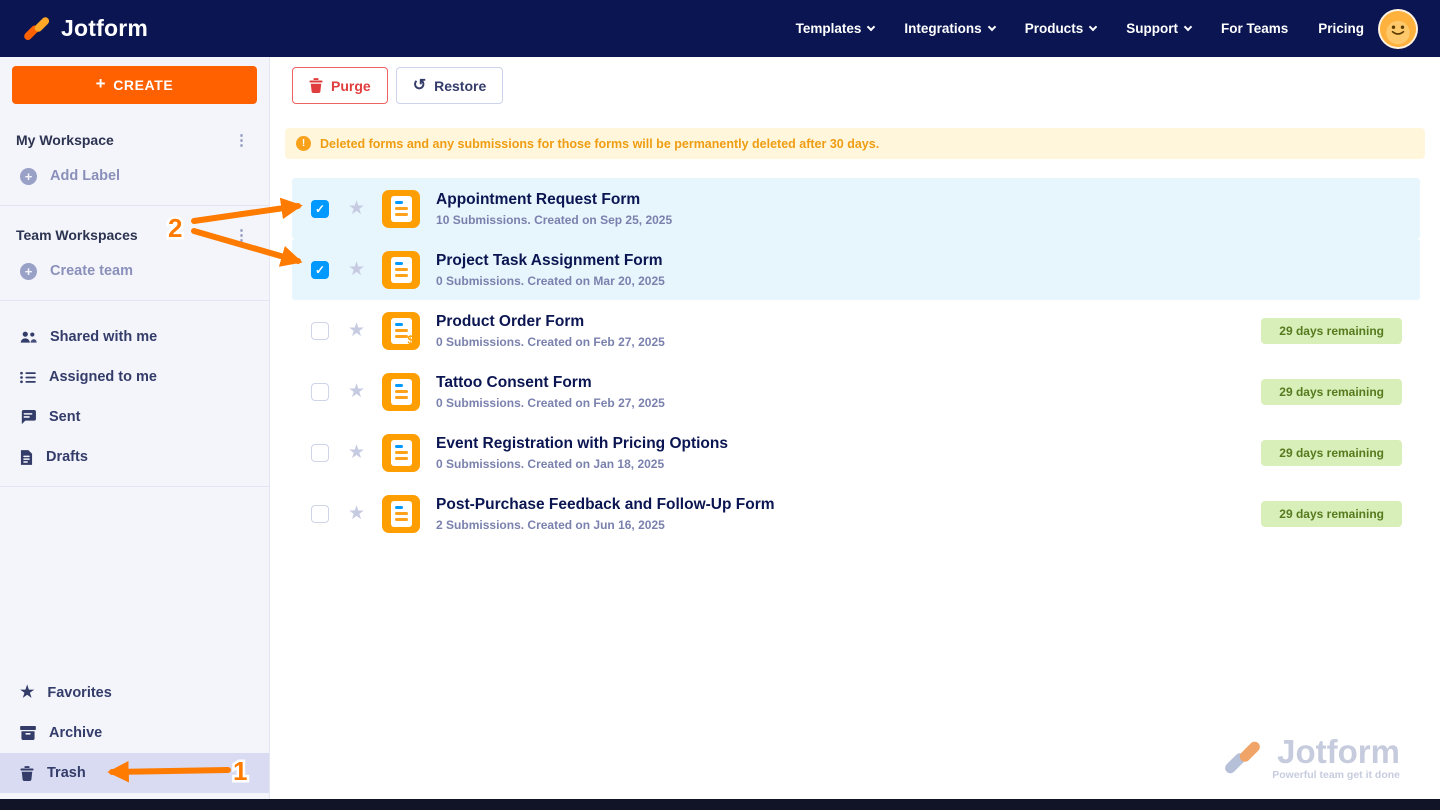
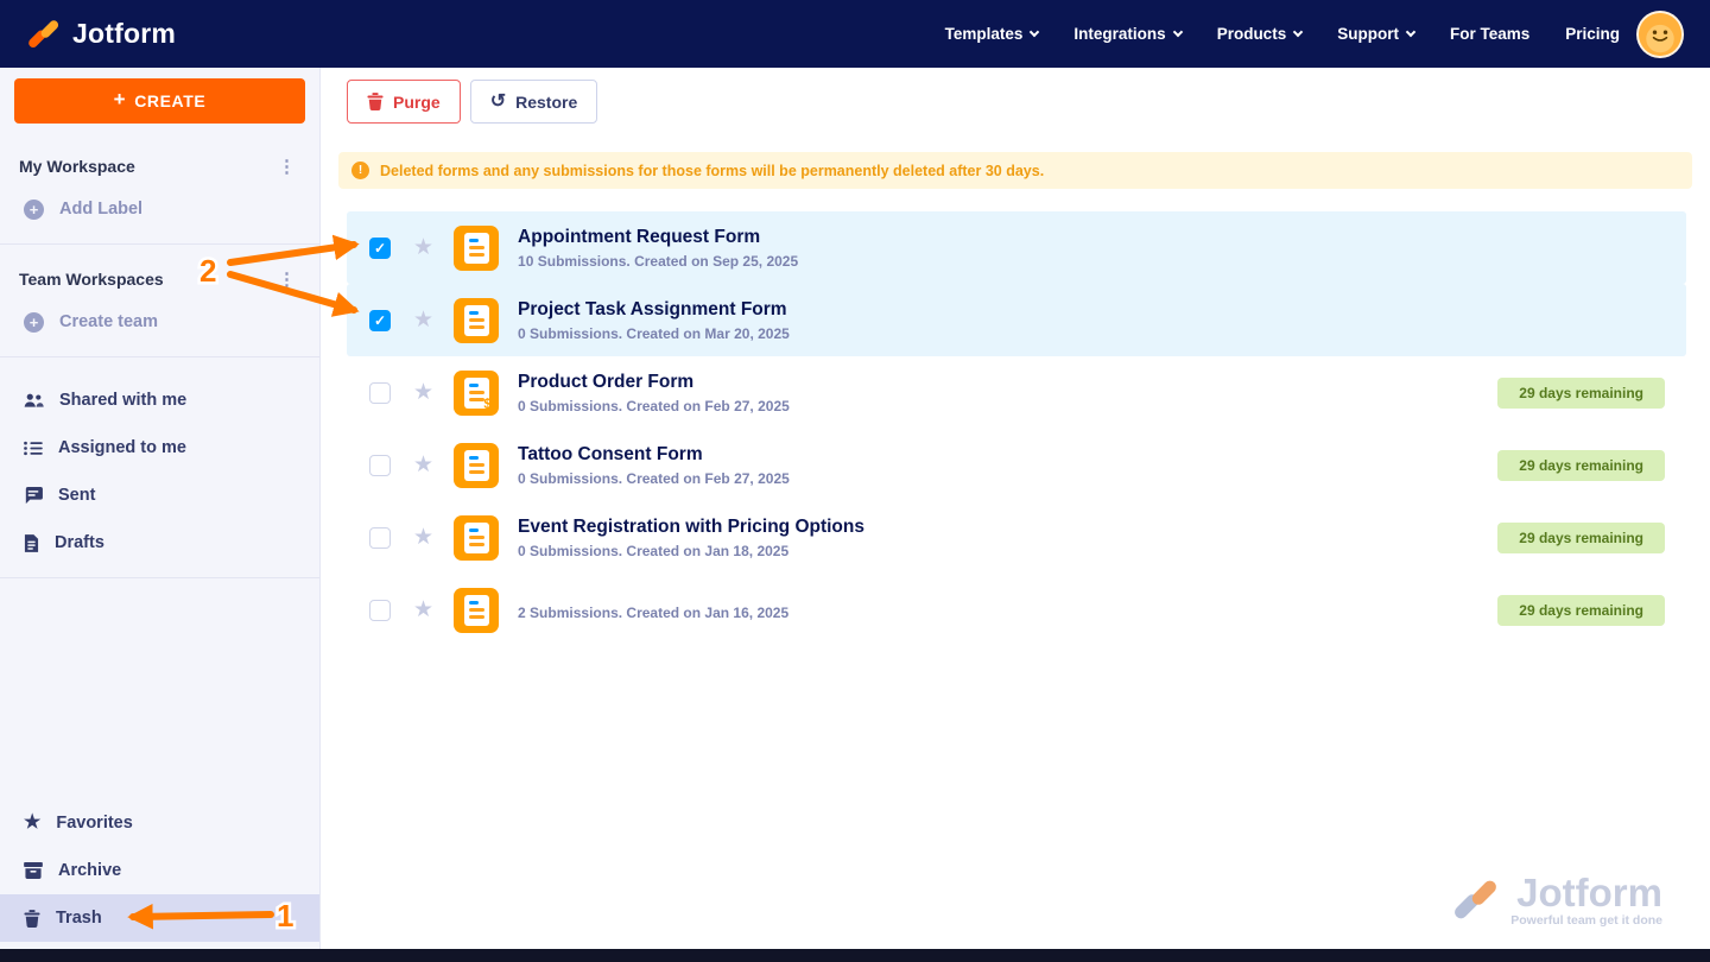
  Jotform
  Templates
  Integrations
  Products
  Support
  For Teams
  Pricing
  +
  CREATE
  My Workspace
  ⋮
  +
  Add Label
  Team Workspaces
  ⋮
  +
  Create team
  Shared with me
  Assigned to me
  Sent
  Drafts
  ★
  Favorites
  Archive
  Trash
  Purge
  ↺
  Restore
  !
  Deleted forms and any submissions for those forms will be permanently deleted after 30 days.
  ✓
  ★
  Appointment Request Form
  10 Submissions. Created on Sep 25, 2025
  ✓
  ★
  Project Task Assignment Form
  0 Submissions. Created on Mar 20, 2025
  ★
  $
  Product Order Form
  0 Submissions. Created on Feb 27, 2025
  29 days remaining
  ★
  Tattoo Consent Form
  0 Submissions. Created on Feb 27, 2025
  29 days remaining
  ★
  Event Registration with Pricing Options
  0 Submissions. Created on Jan 18, 2025
  29 days remaining
  ★
- Post-Purchase Feedback and Follow-Up Form
- 2 Submissions. Created on Jun 16, 2025
+ 2 Submissions. Created on Jan 16, 2025
  29 days remaining
  Jotform
  Powerful team get it done
  1
  2
